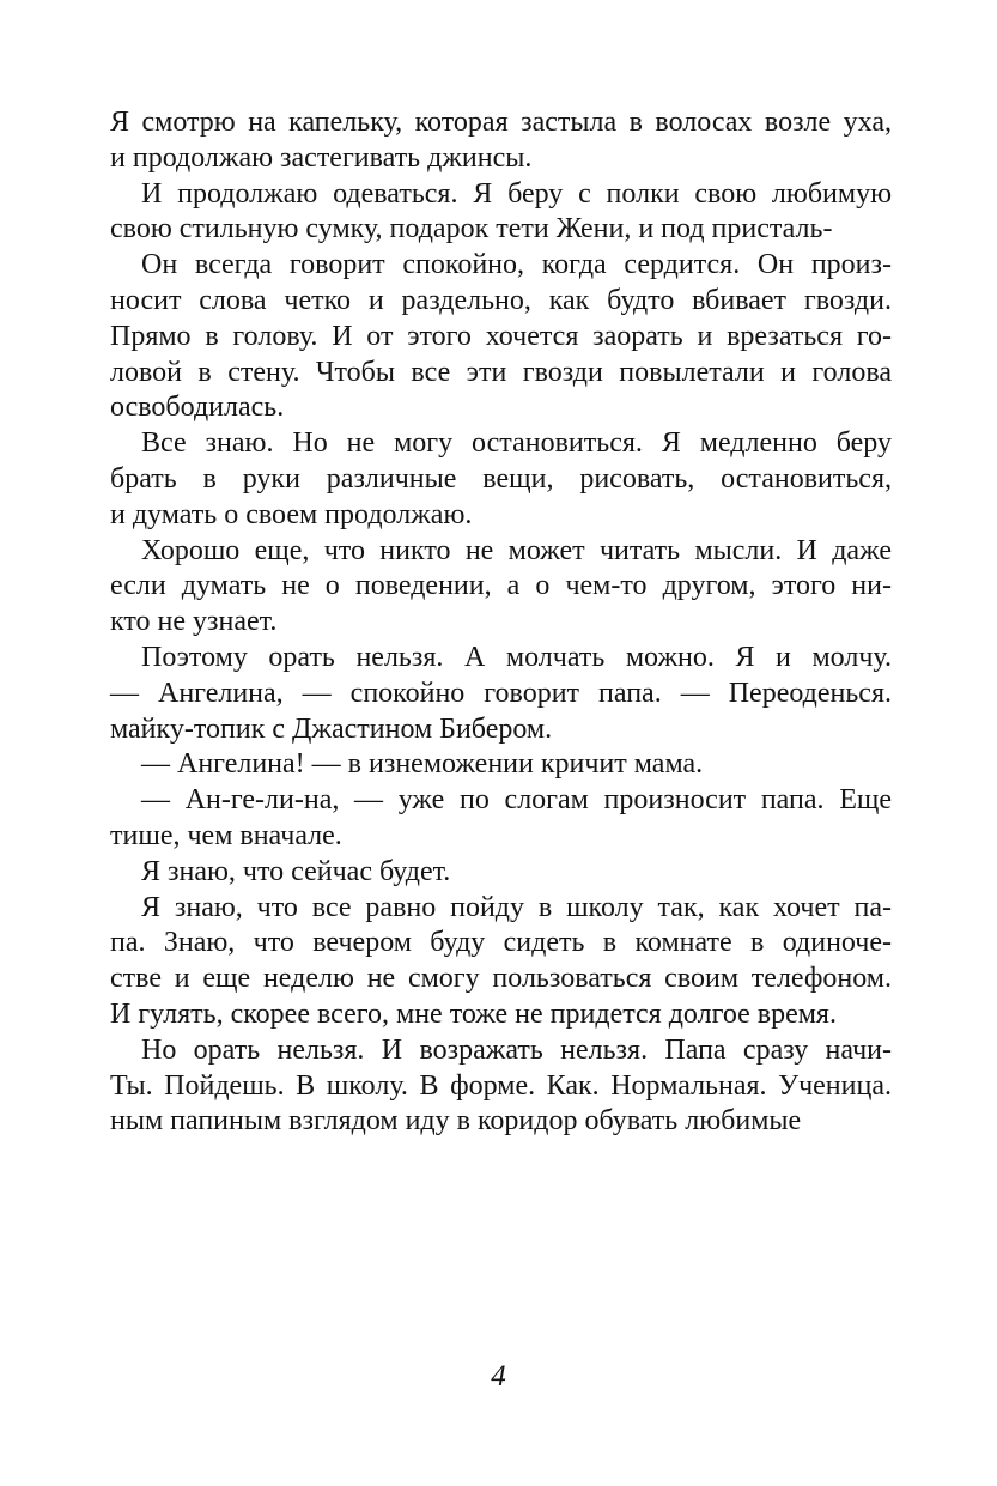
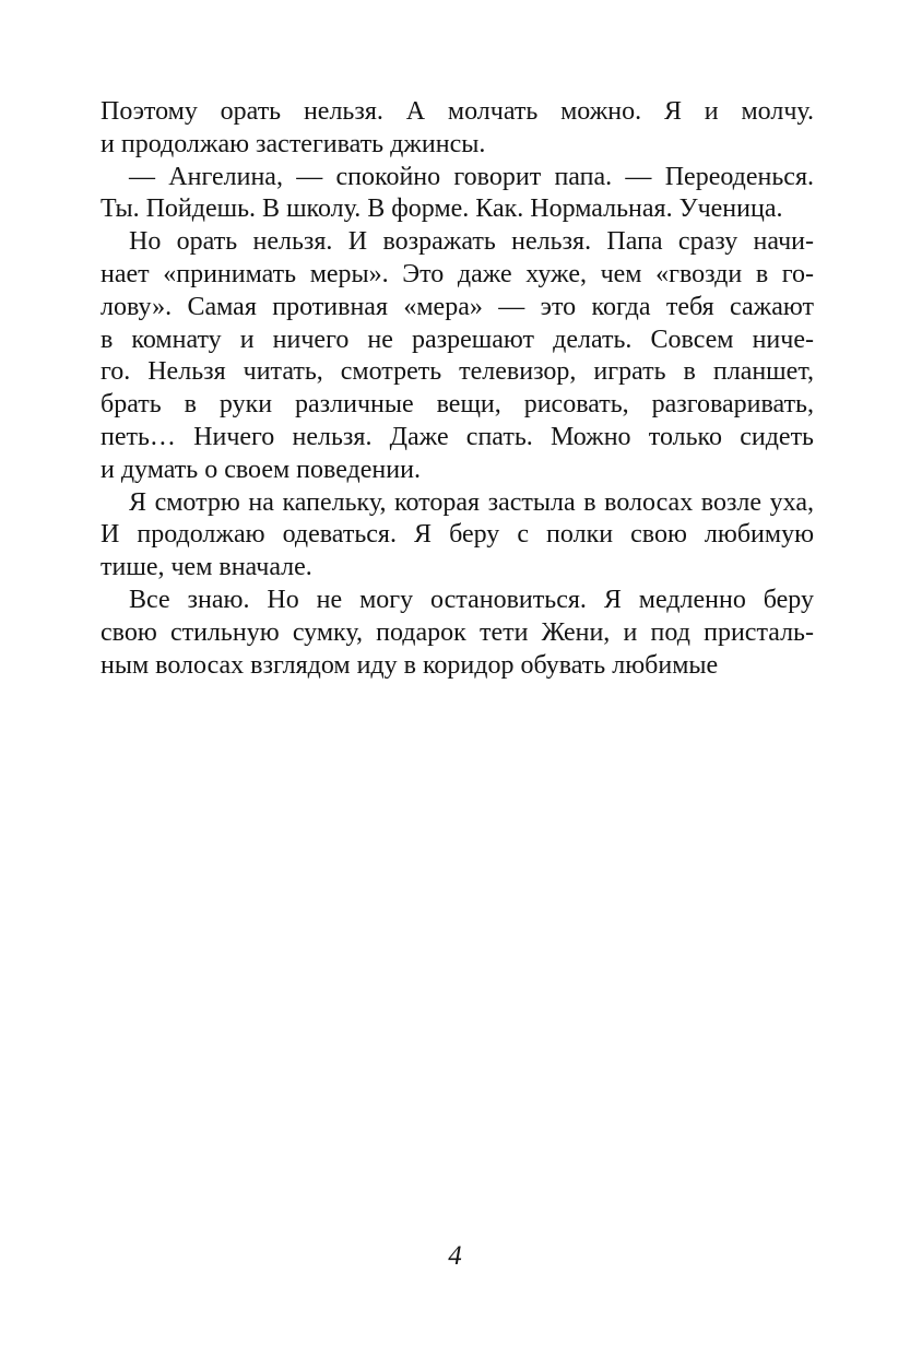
- Я смотрю на капельку, которая застыла в волосах возле уха,
+ Поэтому орать нельзя. А молчать можно. Я и молчу.
  и продолжаю застегивать джинсы.
- И продолжаю одеваться. Я беру с полки свою любимую
+ — Ангелина, — спокойно говорит папа. — Переоденься.
- свою стильную сумку, подарок тети Жени, и под присталь-
+ Ты. Пойдешь. В школу. В форме. Как. Нормальная. Ученица.
- Он всегда говорит спокойно, когда сердится. Он произ-
- носит слова четко и раздельно, как будто вбивает гвозди.
- Прямо в голову. И от этого хочется заорать и врезаться го-
- ловой в стену. Чтобы все эти гвозди повылетали и голова
- освободилась.
- Все знаю. Но не могу остановиться. Я медленно беру
+ Но орать нельзя. И возражать нельзя. Папа сразу начи-
+ нает «принимать меры». Это даже хуже, чем «гвозди в го-
+ лову». Самая противная «мера» — это когда тебя сажают
+ в комнату и ничего не разрешают делать. Совсем ниче-
+ го. Нельзя читать, смотреть телевизор, играть в планшет,
- брать в руки различные вещи, рисовать, остановиться,
+ брать в руки различные вещи, рисовать, разговаривать,
+ петь… Ничего нельзя. Даже спать. Можно только сидеть
- и думать о своем продолжаю.
+ и думать о своем поведении.
- Хорошо еще, что никто не может читать мысли. И даже
- если думать не о поведении, а о чем-то другом, этого ни-
- кто не узнает.
- Поэтому орать нельзя. А молчать можно. Я и молчу.
+ Я смотрю на капельку, которая застыла в волосах возле уха,
- — Ангелина, — спокойно говорит папа. — Переоденься.
+ И продолжаю одеваться. Я беру с полки свою любимую
- майку-топик с Джастином Бибером.
- — Ангелина! — в изнеможении кричит мама.
- — Ан-ге-ли-на, — уже по слогам произносит папа. Еще
  тише, чем вначале.
- Я знаю, что сейчас будет.
- Я знаю, что все равно пойду в школу так, как хочет па-
- па. Знаю, что вечером буду сидеть в комнате в одиноче-
- стве и еще неделю не смогу пользоваться своим телефоном.
- И гулять, скорее всего, мне тоже не придется долгое время.
- Но орать нельзя. И возражать нельзя. Папа сразу начи-
+ Все знаю. Но не могу остановиться. Я медленно беру
- Ты. Пойдешь. В школу. В форме. Как. Нормальная. Ученица.
+ свою стильную сумку, подарок тети Жени, и под присталь-
- ным папиным взглядом иду в коридор обувать любимые
+ ным волосах взглядом иду в коридор обувать любимые
  4
